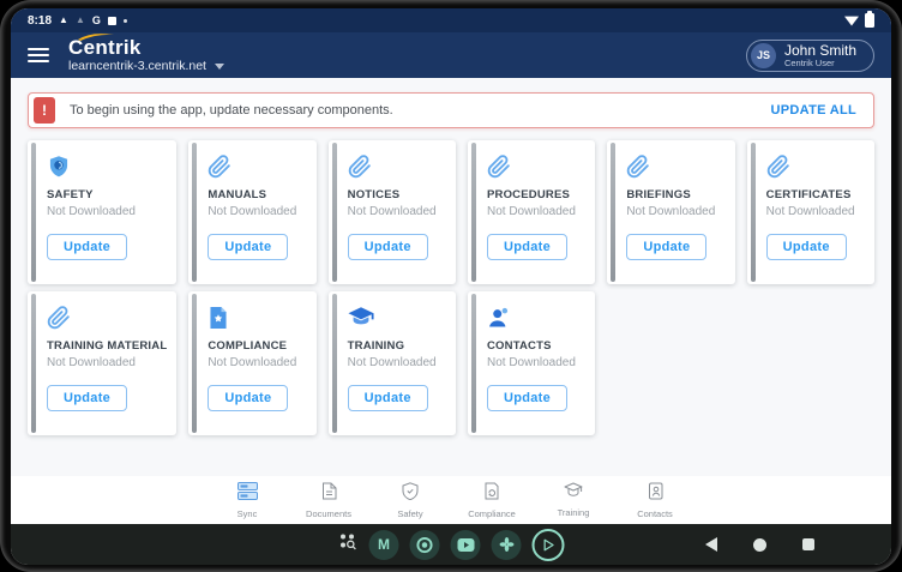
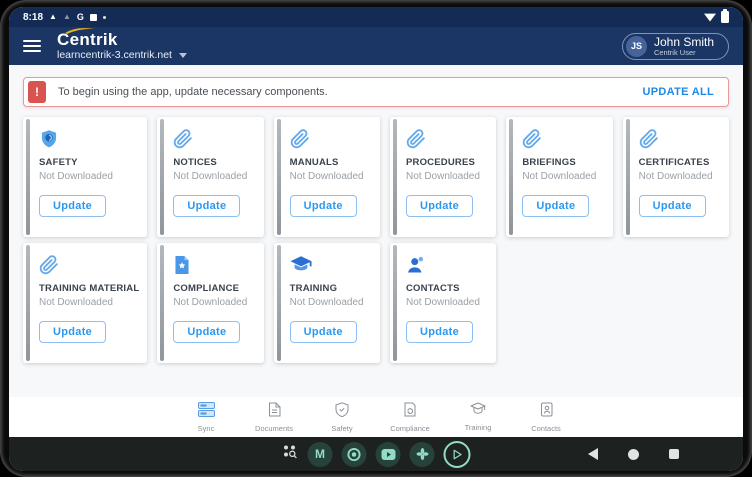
  8:18
  ▲
  ▲
  G
  Centrik
  learncentrik-3.centrik.net
  JS
  John Smith
  Centrik User
  !
  To begin using the app, update necessary components.
  UPDATE ALL
  SAFETY
  Not Downloaded
  Update
- MANUALS
+ NOTICES
  Not Downloaded
  Update
- NOTICES
+ MANUALS
  Not Downloaded
  Update
  PROCEDURES
  Not Downloaded
  Update
  BRIEFINGS
  Not Downloaded
  Update
  CERTIFICATES
  Not Downloaded
  Update
  TRAINING MATERIAL
  Not Downloaded
  Update
  COMPLIANCE
  Not Downloaded
  Update
  TRAINING
  Not Downloaded
  Update
  CONTACTS
  Not Downloaded
  Update
  Sync
  Documents
  Safety
  Compliance
  Training
  Contacts
  M
